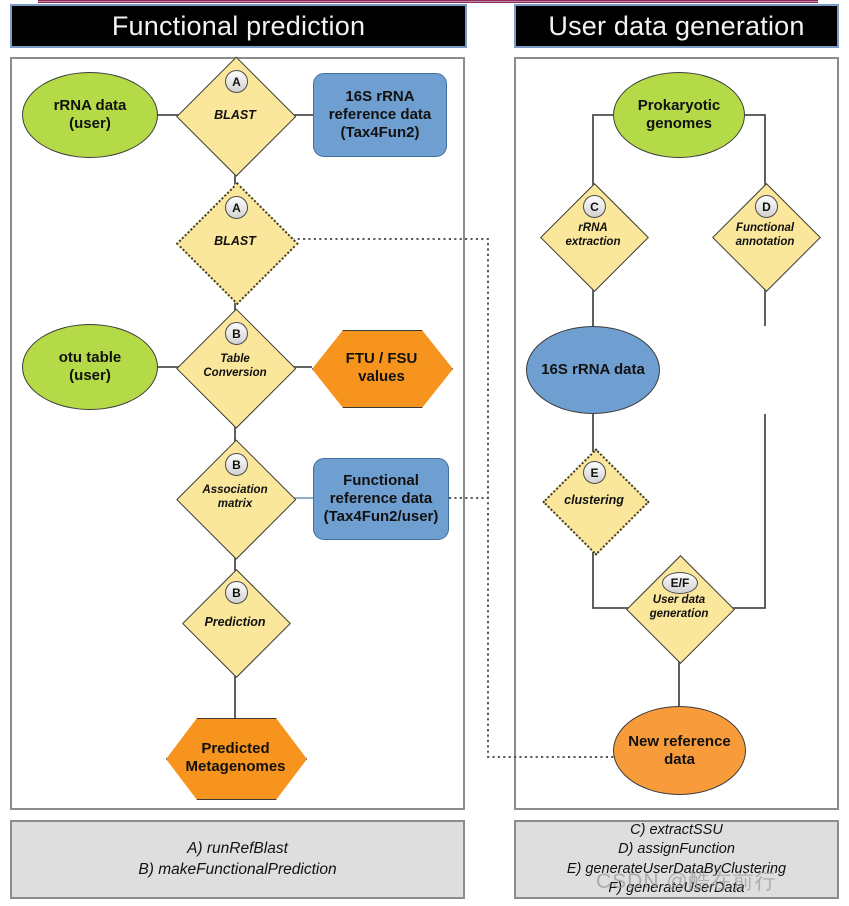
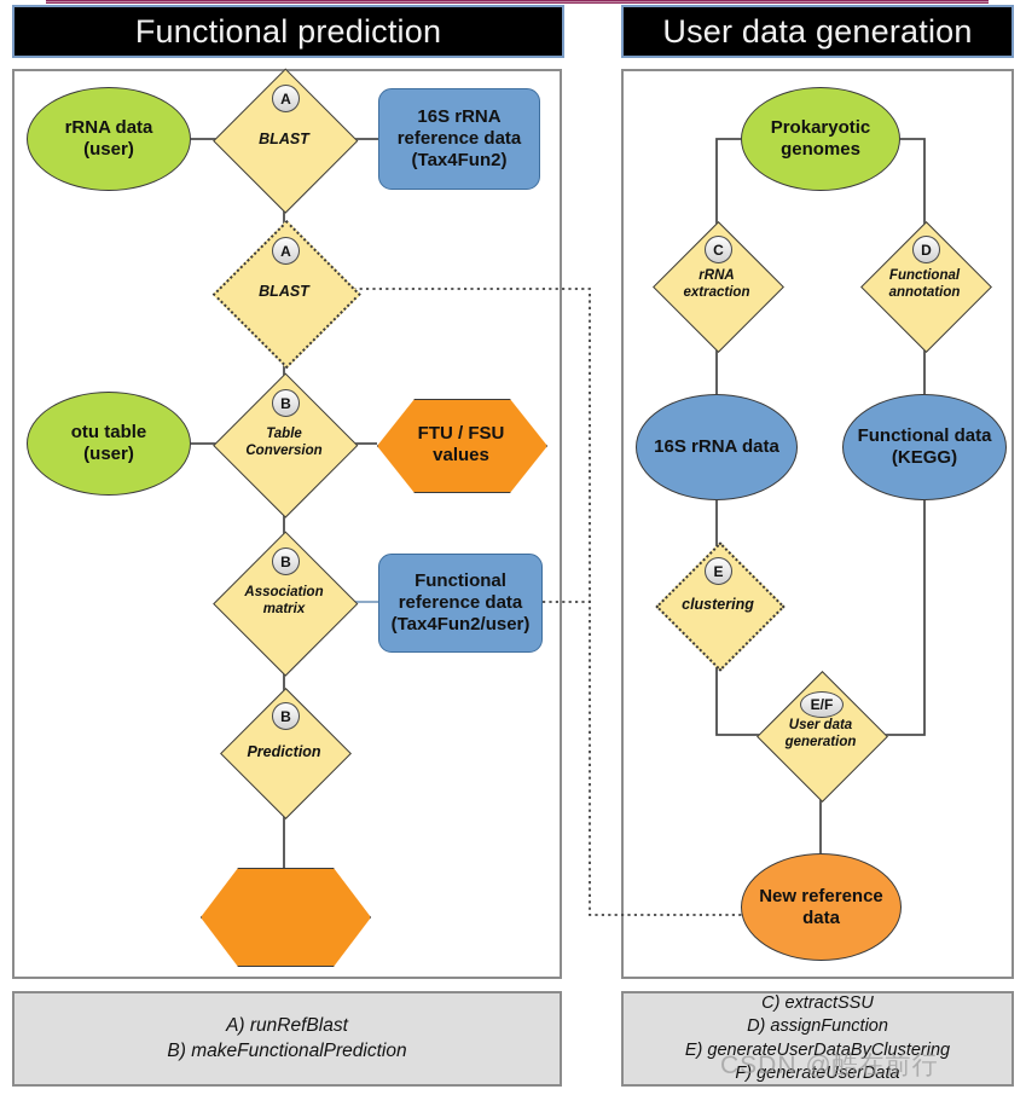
  Functional prediction
  User data generation
  rRNA data
  (user)
  BLAST
  A
  16S rRNA
  reference data
  (Tax4Fun2)
  BLAST
  A
  otu table
  (user)
  Table
  Conversion
  B
  FTU / FSU
  values
  Association
  matrix
  B
  Functional
  reference data
  (Tax4Fun2/user)
  Prediction
  B
- Predicted
- Metagenomes
  Prokaryotic
  genomes
  rRNA
  extraction
  C
  Functional
  annotation
  D
  16S rRNA data
+ Functional data
+ (KEGG)
  clustering
  E
  User data
  generation
  E/F
  New reference
  data
  A) runRefBlast
  B) makeFunctionalPrediction
  C) extractSSU
  D) assignFunction
  E) generateUserDataByClustering
  F) generateUserData
  CSDN @酷在前行
